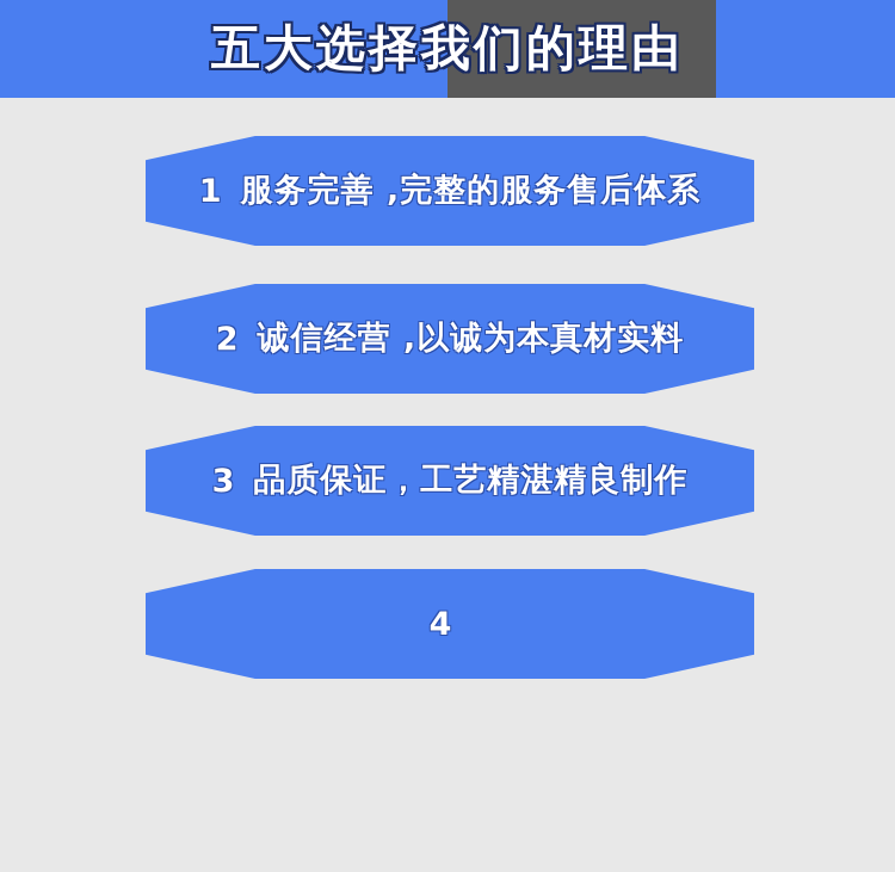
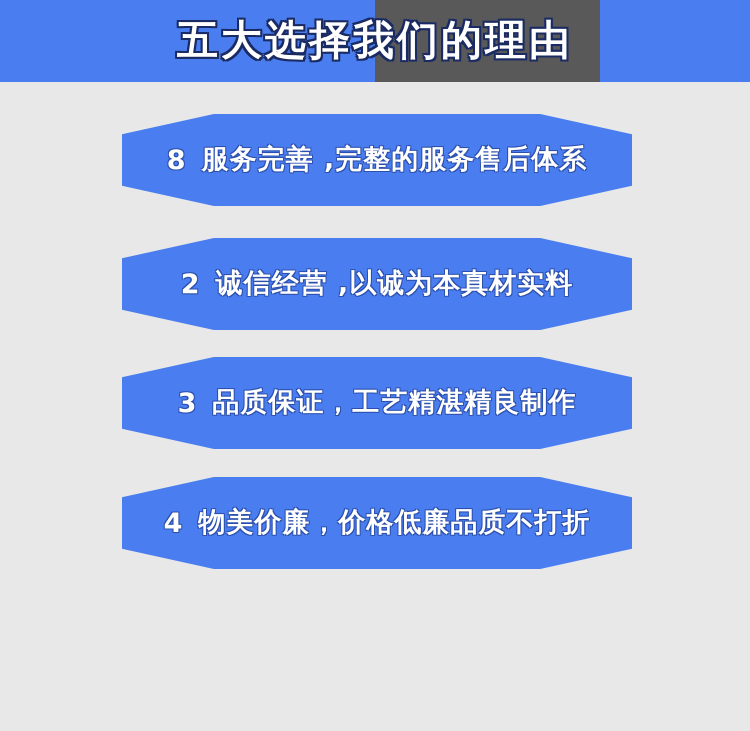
  五大选择我们的理由
- 1
+ 8
  服务完善 ,完整的服务售后体系
  2
  诚信经营 ,以诚为本真材实料
  3
  品质保证，工艺精湛精良制作
  4
+ 物美价廉，价格低廉品质不打折
